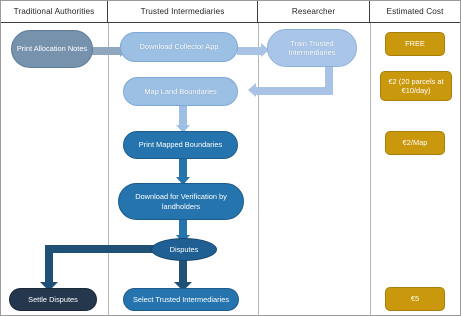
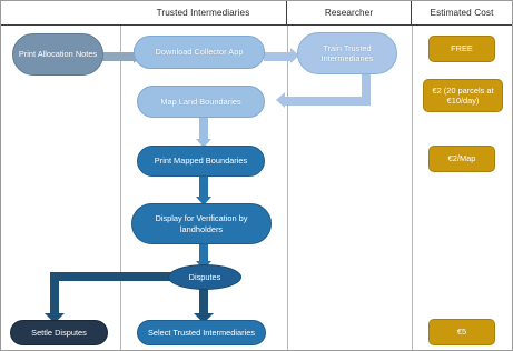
- Traditional Authorities
  Trusted Intermediaries
  Researcher
  Estimated Cost
  Print Allocation Notes
  Download Collector App
  Train Trusted Intermediaries
  Map Land Boundaries
  Print Mapped Boundaries
- Download for Verification by landholders
+ Display for Verification by landholders
  Disputes
  Settle Disputes
  Select Trusted Intermediaries
  FREE
  €2 (20 parcels at €10/day)
  €2/Map
  €5
